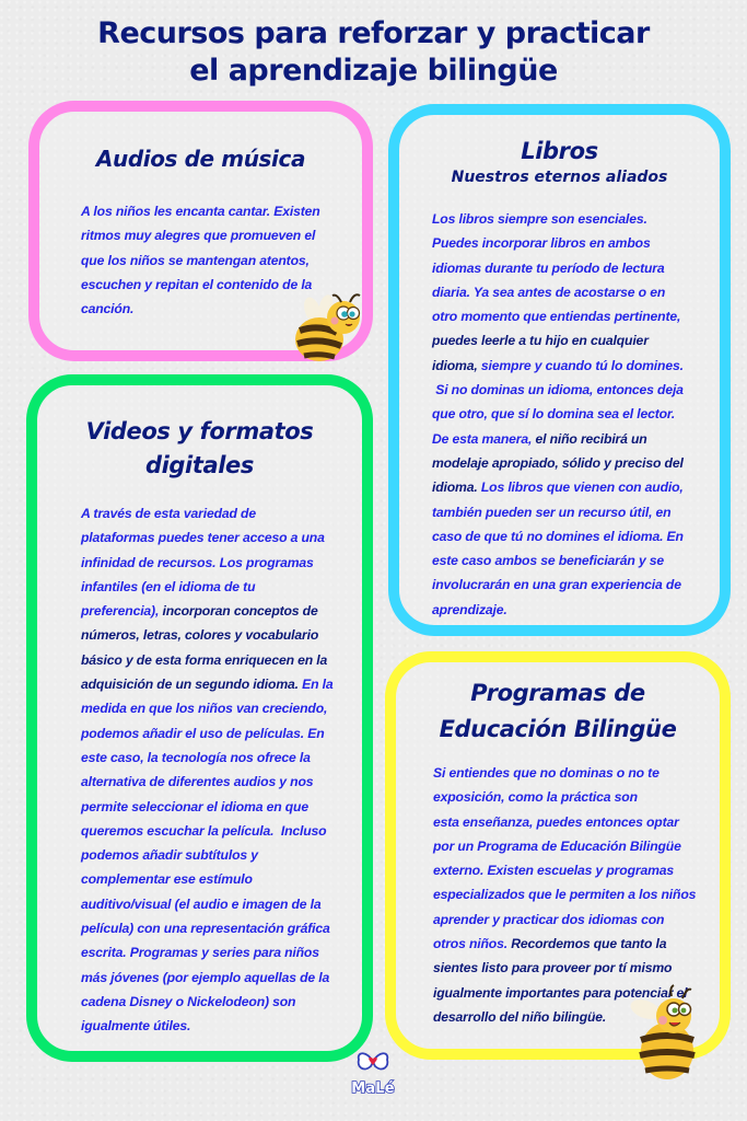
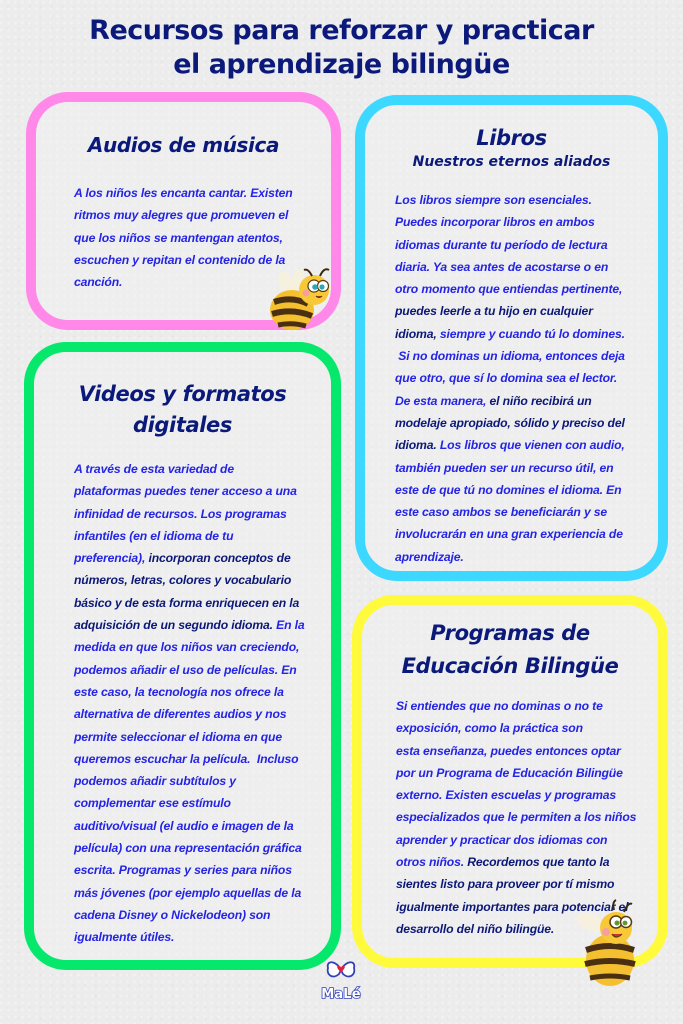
  Recursos para reforzar y practicar
  el aprendizaje bilingüe
  Audios de música
  A los niños les encanta cantar. Existen
  ritmos muy alegres que promueven el
  que los niños se mantengan atentos,
  escuchen y repitan el contenido de la
  canción.
  Libros
  Nuestros eternos aliados
  Los libros siempre son esenciales.
  Puedes incorporar libros en ambos
  idiomas durante tu período de lectura
  diaria. Ya sea antes de acostarse o en
  otro momento que entiendas pertinente,
  puedes leerle a tu hijo en cualquier
  idioma, siempre y cuando tú lo domines.
  Si no dominas un idioma, entonces deja
  que otro, que sí lo domina sea el lector.
  De esta manera, el niño recibirá un
  modelaje apropiado, sólido y preciso del
  idioma. Los libros que vienen con audio,
  también pueden ser un recurso útil, en
- caso de que tú no domines el idioma. En
+ este de que tú no domines el idioma. En
  este caso ambos se beneficiarán y se
  involucrarán en una gran experiencia de
  aprendizaje.
  Videos y formatos
  digitales
  A través de esta variedad de
  plataformas puedes tener acceso a una
  infinidad de recursos. Los programas
  infantiles (en el idioma de tu
  preferencia), incorporan conceptos de
  números, letras, colores y vocabulario
  básico y de esta forma enriquecen en la
  adquisición de un segundo idioma. En la
  medida en que los niños van creciendo,
  podemos añadir el uso de películas. En
  este caso, la tecnología nos ofrece la
  alternativa de diferentes audios y nos
  permite seleccionar el idioma en que
  queremos escuchar la película. Incluso
  podemos añadir subtítulos y
  complementar ese estímulo
  auditivo/visual (el audio e imagen de la
  película) con una representación gráfica
  escrita. Programas y series para niños
  más jóvenes (por ejemplo aquellas de la
  cadena Disney o Nickelodeon) son
  igualmente útiles.
  Programas de
  Educación Bilingüe
  Si entiendes que no dominas o no te
  exposición, como la práctica son
  esta enseñanza, puedes entonces optar
  por un Programa de Educación Bilingüe
  externo. Existen escuelas y programas
  especializados que le permiten a los niños
  aprender y practicar dos idiomas con
  otros niños. Recordemos que tanto la
  sientes listo para proveer por tí mismo
  igualmente importantes para potencia e
  desarrollo del niño bilingüe.
  MaLé
